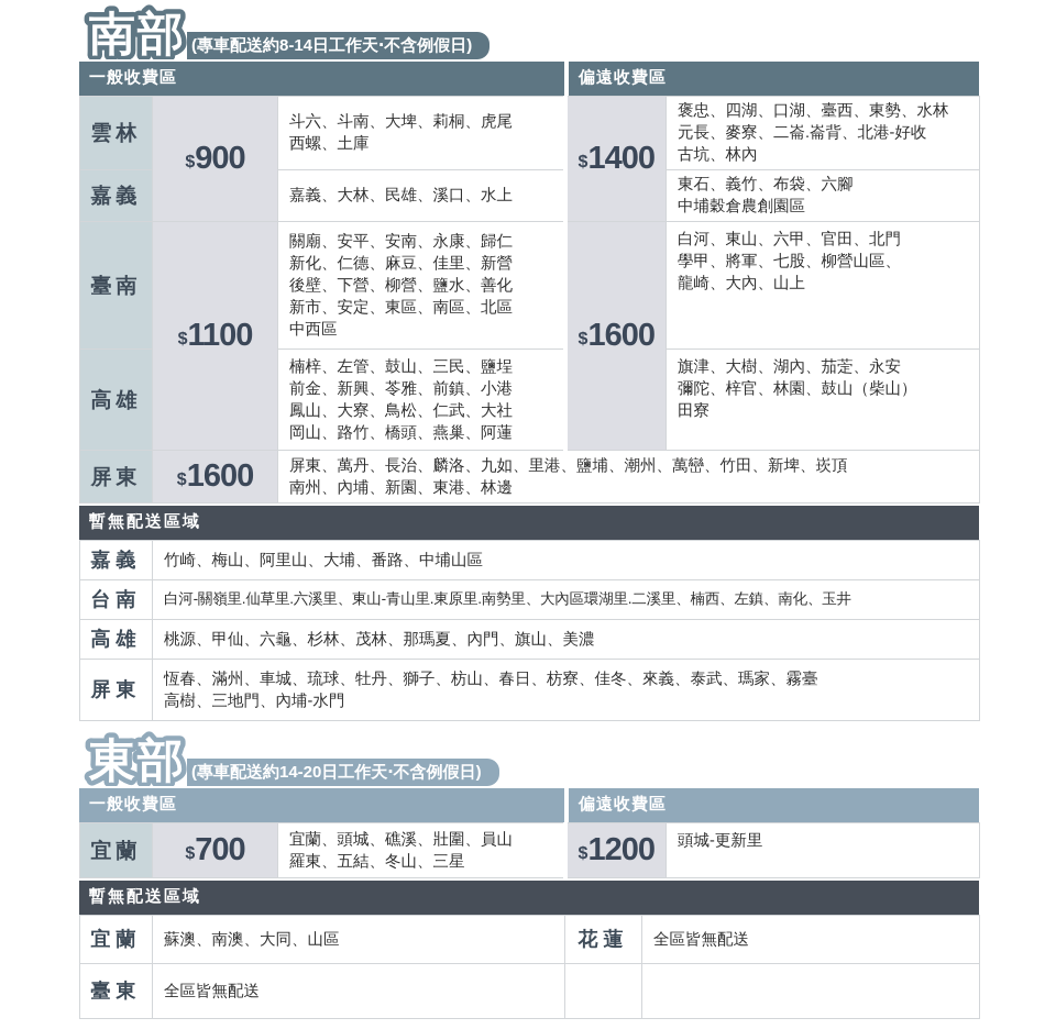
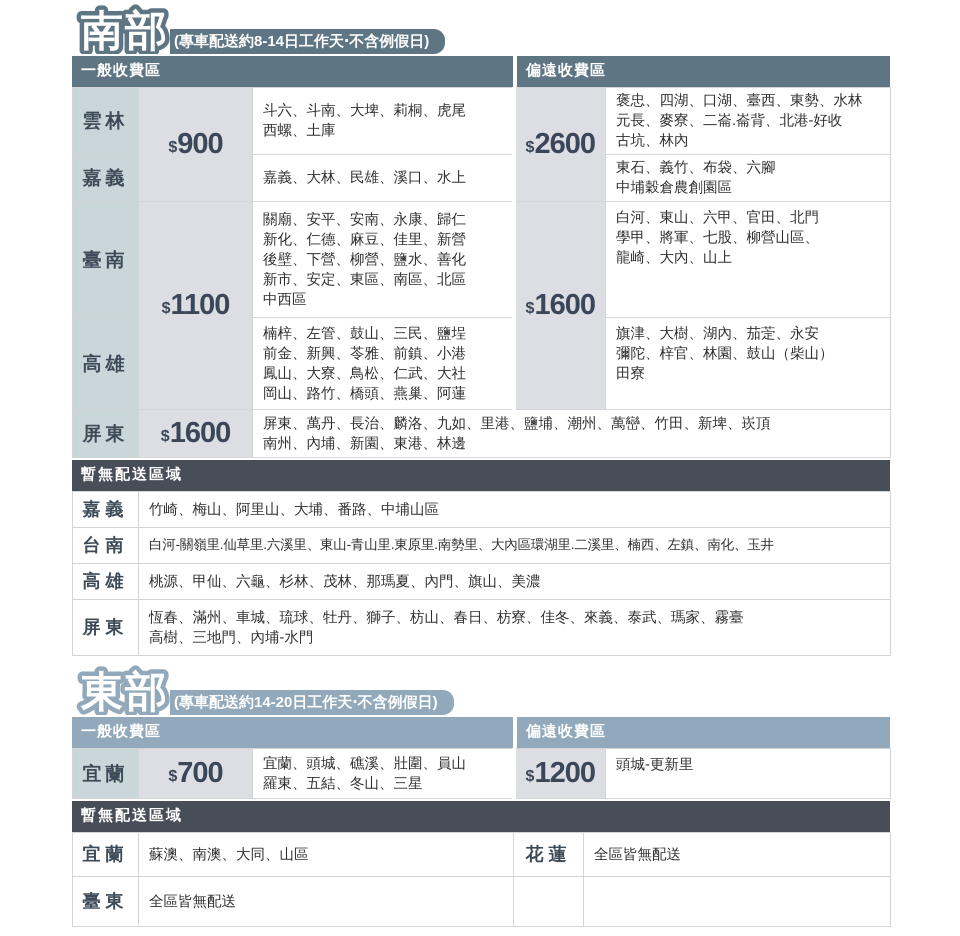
  南部
  (專車配送約8-14日工作天‧不含例假日)
  一般收費區
  偏遠收費區
- 雲林	$900	斗六、斗南、大埤、莉桐、虎尾 西螺、土庫	$1400	褒忠、四湖、口湖、臺西、東勢、水林 元長、麥寮、二崙.崙背、北港-好收 古坑、林內
+ 雲林	$900	斗六、斗南、大埤、莉桐、虎尾 西螺、土庫	$2600	褒忠、四湖、口湖、臺西、東勢、水林 元長、麥寮、二崙.崙背、北港-好收 古坑、林內
  嘉義	嘉義、大林、民雄、溪口、水上	東石、義竹、布袋、六腳 中埔穀倉農創園區
  臺南	$1100	關廟、安平、安南、永康、歸仁 新化、仁德、麻豆、佳里、新營 後壁、下營、柳營、鹽水、善化 新市、安定、東區、南區、北區 中西區	$1600	白河、東山、六甲、官田、北門 學甲、將軍、七股、柳營山區、 龍崎、大內、山上
  高雄	楠梓、左管、鼓山、三民、鹽埕 前金、新興、苓雅、前鎮、小港 鳳山、大寮、鳥松、仁武、大社 岡山、路竹、橋頭、燕巢、阿蓮	旗津、大樹、湖內、茄萣、永安 彌陀、梓官、林園、鼓山（柴山） 田寮
  屏東	$1600	屏東、萬丹、長治、麟洛、九如、里港、鹽埔、潮州、萬巒、竹田、新埤、崁頂 南州、內埔、新園、東港、林邊
  暫無配送區域
  嘉義	竹崎、梅山、阿里山、大埔、番路、中埔山區
  台南	白河-關嶺里.仙草里.六溪里、東山-青山里.東原里.南勢里、大內區環湖里.二溪里、楠西、左鎮、南化、玉井
  高雄	桃源、甲仙、六龜、杉林、茂林、那瑪夏、內門、旗山、美濃
  屏東	恆春、滿州、車城、琉球、牡丹、獅子、枋山、春日、枋寮、佳冬、來義、泰武、瑪家、霧臺 高樹、三地門、內埔-水門
  東部
  (專車配送約14-20日工作天‧不含例假日)
  一般收費區
  偏遠收費區
  宜蘭	$700	宜蘭、頭城、礁溪、壯圍、員山 羅東、五結、冬山、三星	$1200	頭城-更新里
  暫無配送區域
  宜蘭	蘇澳、南澳、大同、山區	花蓮	全區皆無配送
  臺東	全區皆無配送
